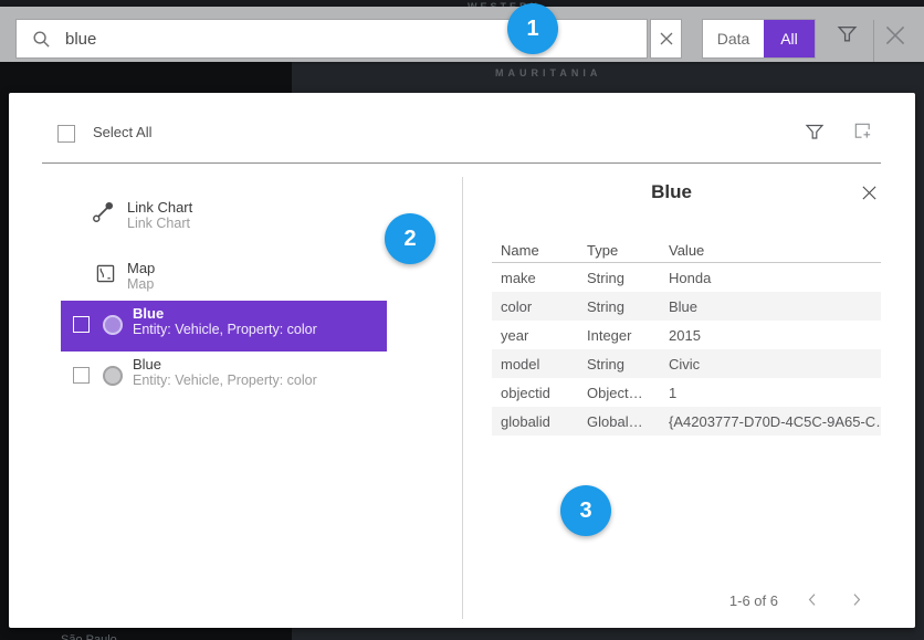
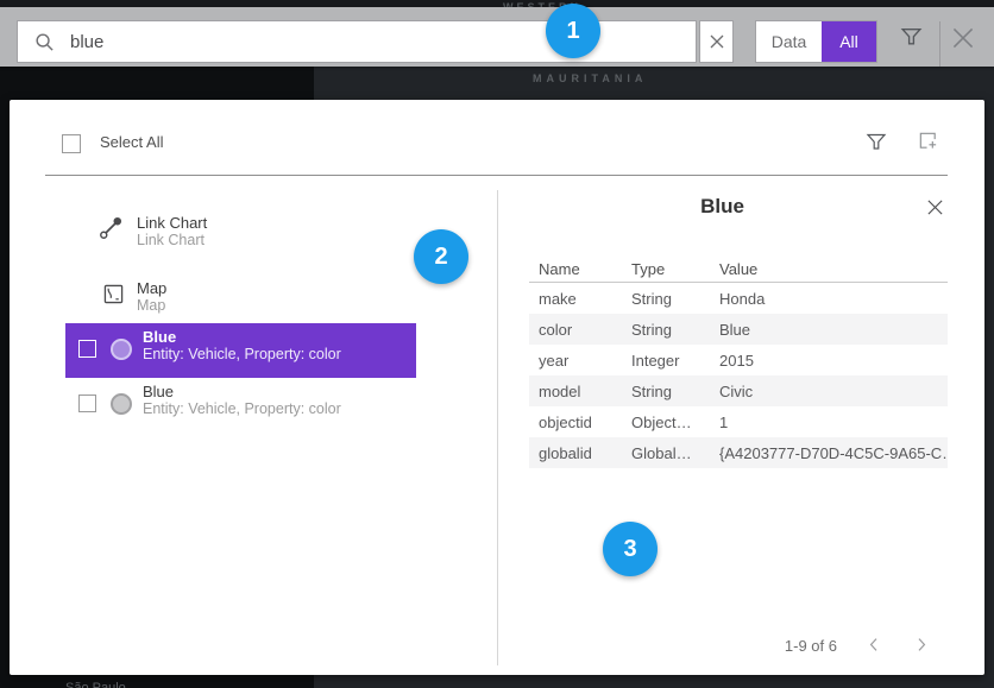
  MAURITANIA
  blue
  Data
  All
  Select All
  Link Chart
  Link Chart
  Map
  Map
  Blue
  Entity: Vehicle, Property: color
  Blue
  Entity: Vehicle, Property: color
  Blue
  Name
  Type
  Value
  make
  String
  Honda
  color
  String
  Blue
  year
  Integer
  2015
  model
  String
  Civic
  objectid
  Object…
  1
  globalid
  Global…
  {A4203777-D70D-4C5C-9A65-C
- 1-6 of 6
+ 1-9 of 6
  1
  2
  3
